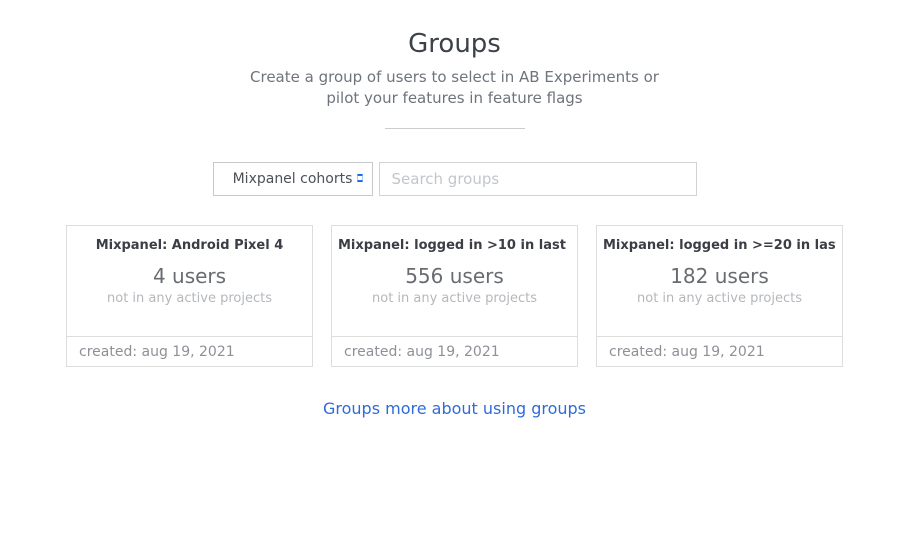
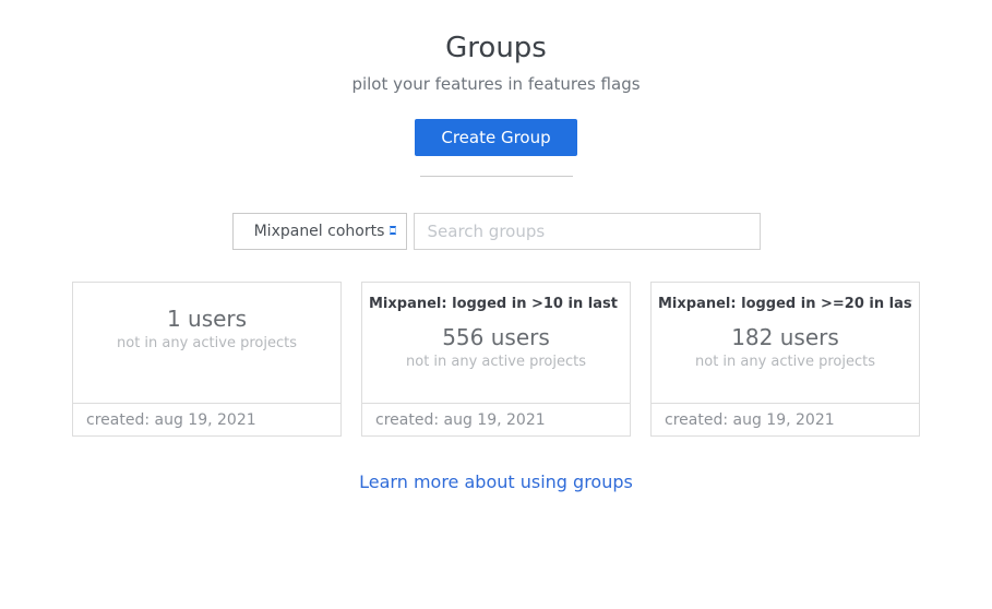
  Groups
- Create a group of users to select in AB Experiments or
- pilot your features in feature flags
+ pilot your features in features flags
+ Create Group
  Mixpanel cohorts
  Search groups
- Mixpanel: Android Pixel 4
- 4 users
+ 1 users
  not in any active projects
  created: aug 19, 2021
  Mixpanel: logged in >10 in last
  556 users
  not in any active projects
  created: aug 19, 2021
  Mixpanel: logged in >=20 in las
  182 users
  not in any active projects
  created: aug 19, 2021
- Groups more about using groups
+ Learn more about using groups
